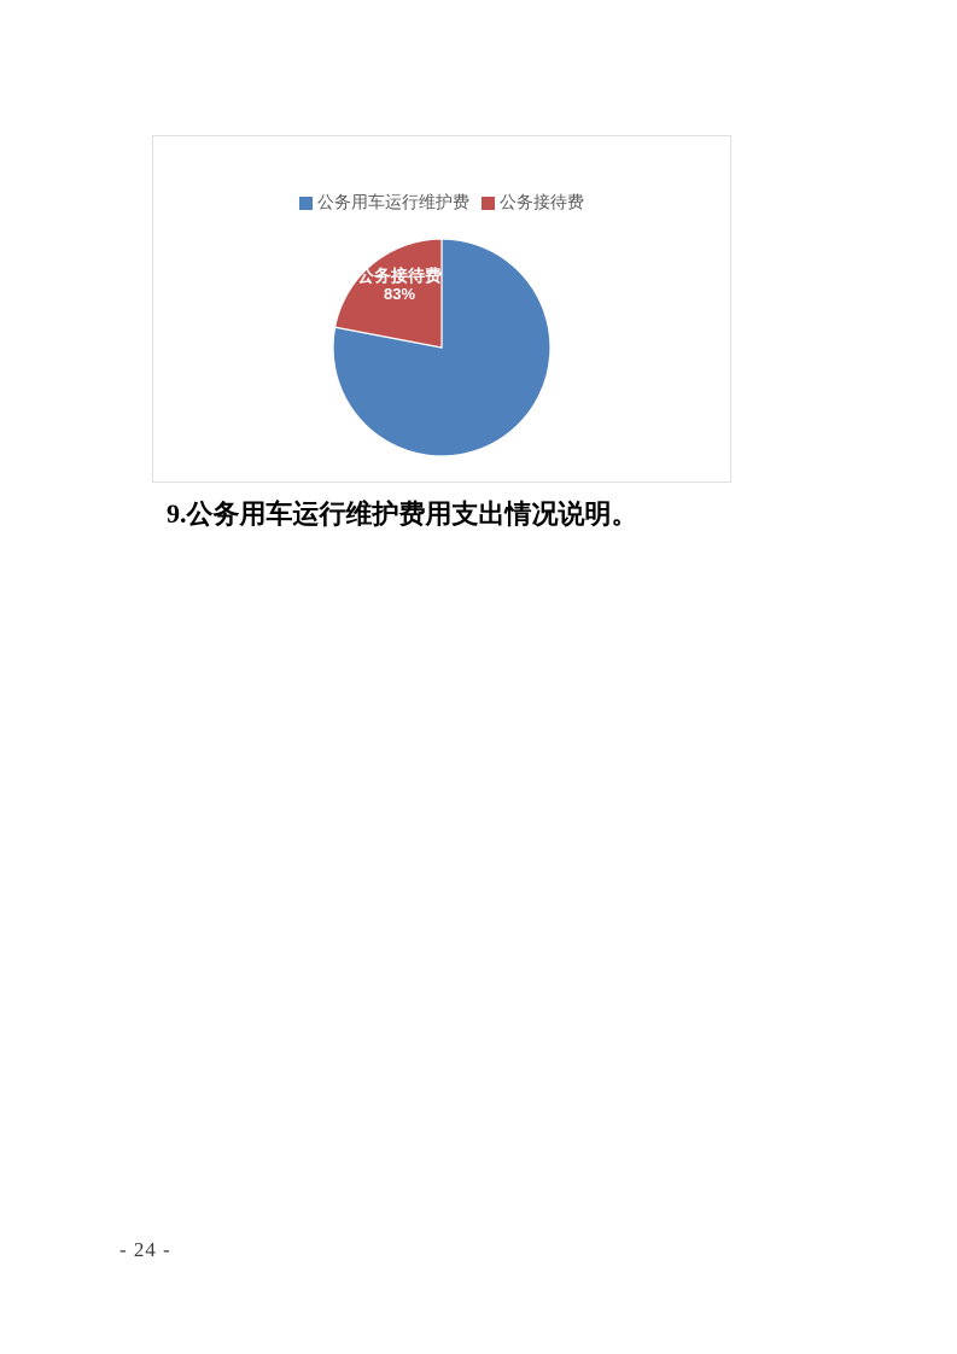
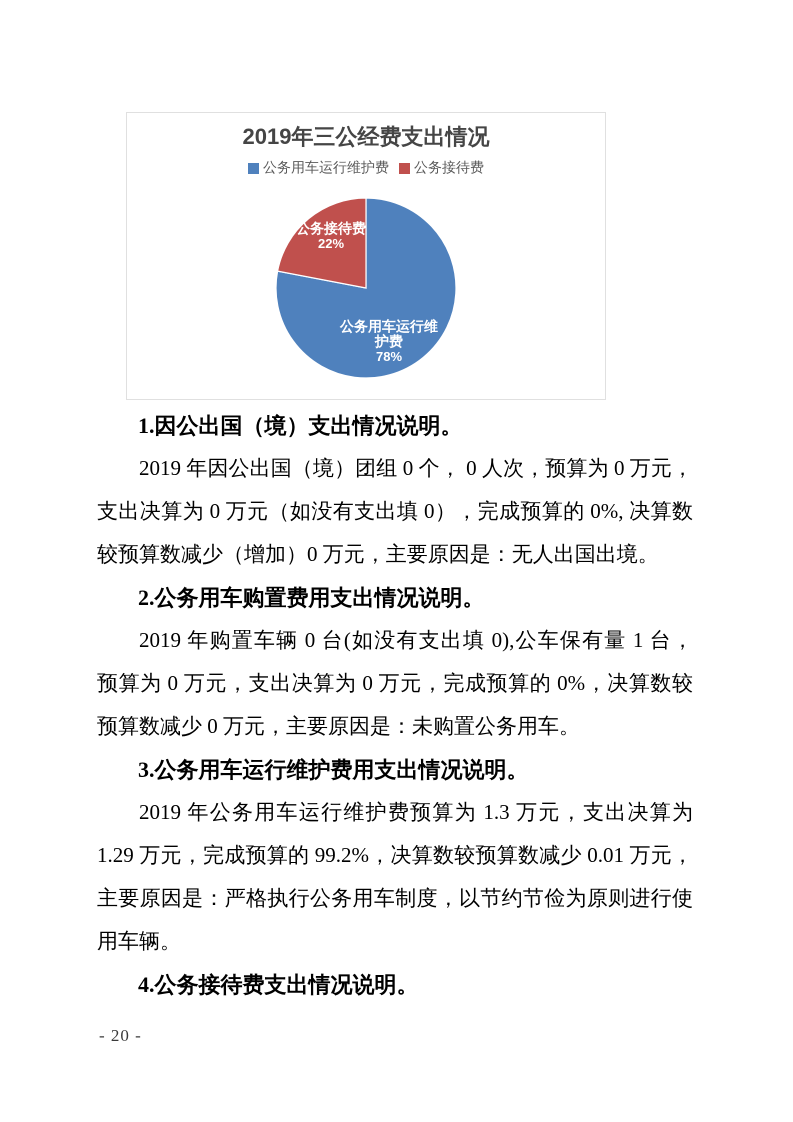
+ 2019年三公经费支出情况
  公务用车运行维护费
  公务接待费
+ 公务用车运行维
+ 护费
+ 78%
  公务接待费
- 83%
+ 22%
+ 1.因公出国（境）支出情况说明。
+ 2019 年因公出国（境）团组 0 个， 0 人次，预算为 0 万元，
+ 支出决算为 0 万元（如没有支出填 0），完成预算的 0%, 决算数
+ 较预算数减少（增加）0 万元，主要原因是：无人出国出境。
+ 2.公务用车购置费用支出情况说明。
+ 2019 年购置车辆 0 台(如没有支出填 0),公车保有量 1 台，
+ 预算为 0 万元，支出决算为 0 万元，完成预算的 0%，决算数较
+ 预算数减少 0 万元，主要原因是：未购置公务用车。
- 9.公务用车运行维护费用支出情况说明。
+ 3.公务用车运行维护费用支出情况说明。
+ 2019 年公务用车运行维护费预算为 1.3 万元，支出决算为
+ 1.29 万元，完成预算的 99.2%，决算数较预算数减少 0.01 万元，
+ 主要原因是：严格执行公务用车制度，以节约节俭为原则进行使
+ 用车辆。
+ 4.公务接待费支出情况说明。
- - 24 -
+ - 20 -
